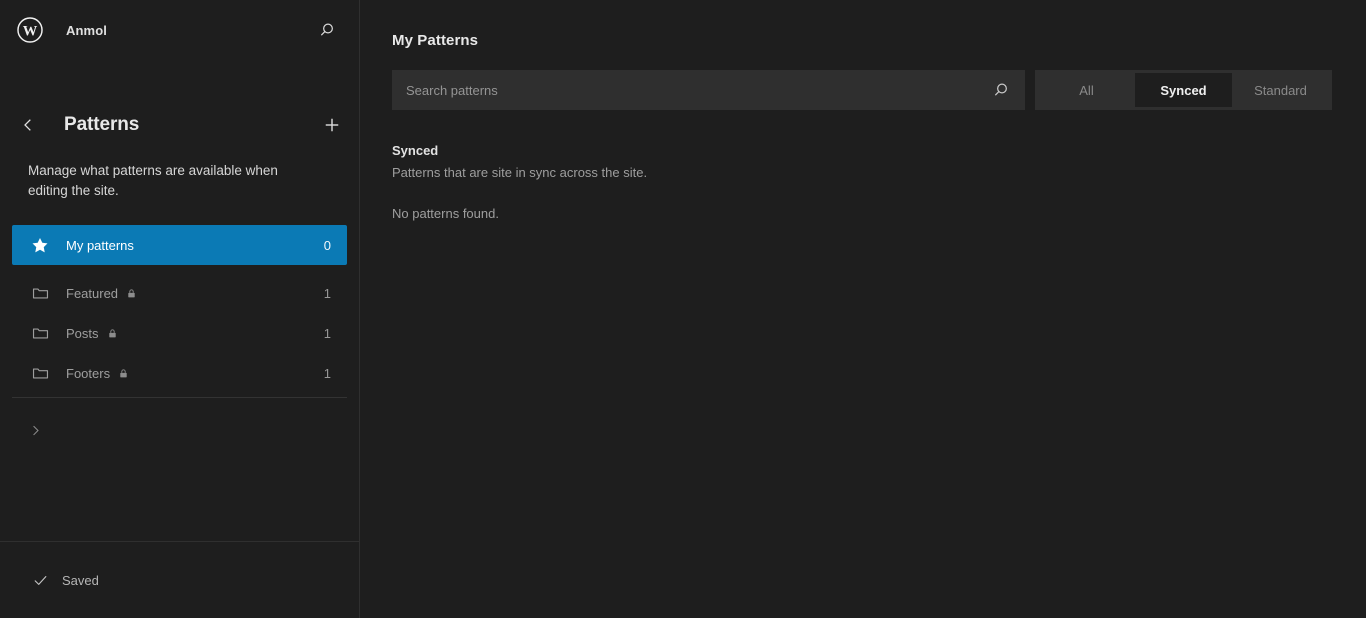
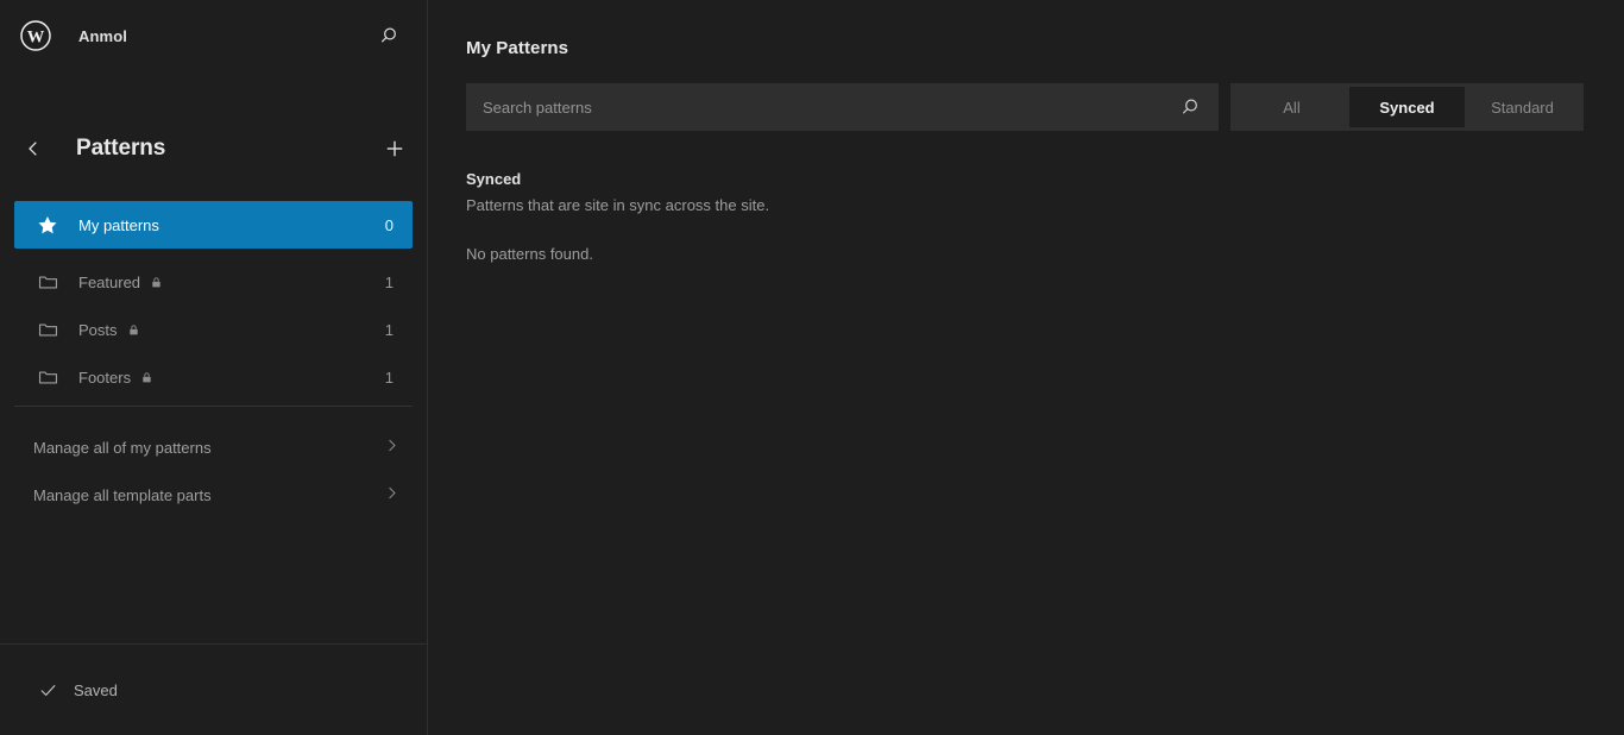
  W
  Anmol
  Patterns
- Manage what patterns are available when editing the site.
  My patterns
  0
  Featured
  1
  Posts
  1
  Footers
  1
+ Manage all of my patterns
+ Manage all template parts
  Saved
  My Patterns
  Search patterns
  All
  Synced
  Standard
  Synced
  Patterns that are site in sync across the site.
  No patterns found.
